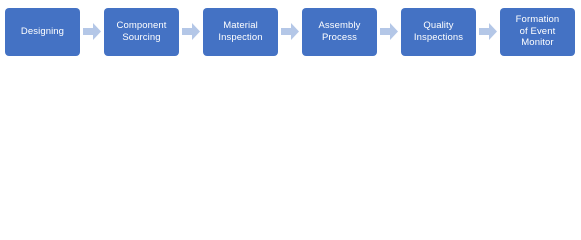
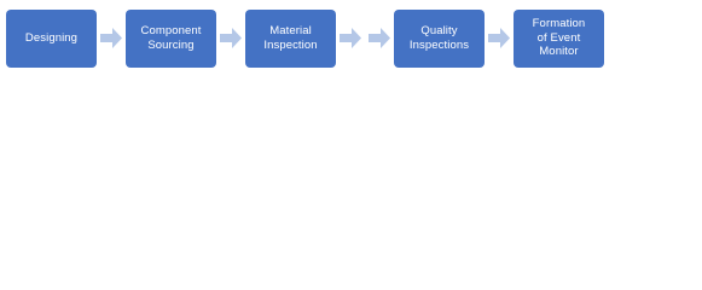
  Designing
  Component
  Sourcing
  Material
  Inspection
- Assembly
- Process
  Quality
  Inspections
  Formation
  of Event
  Monitor
